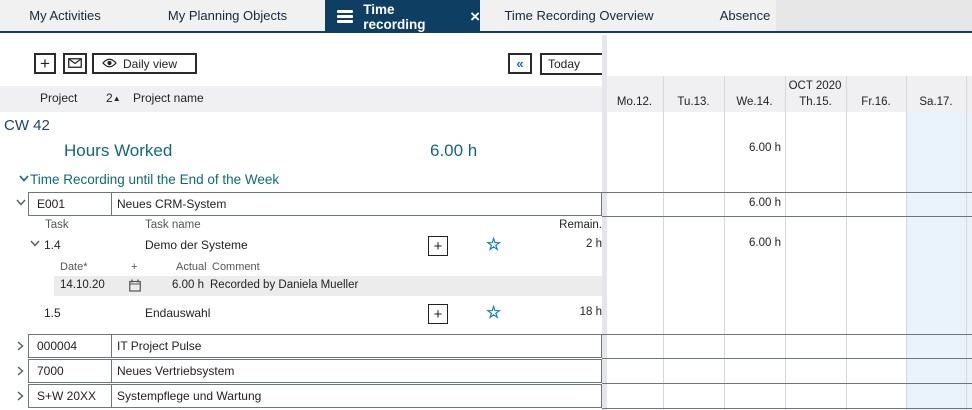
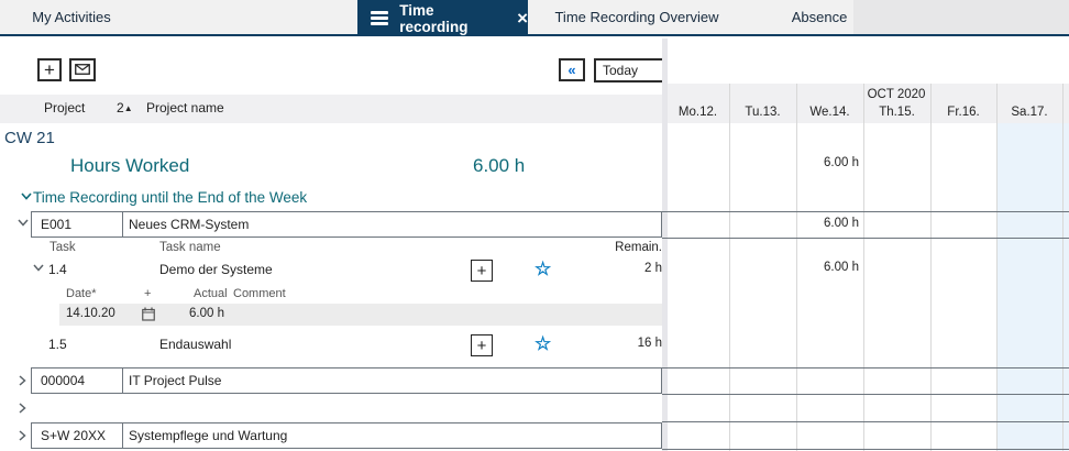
  My Activities
- My Planning Objects
  Time recording
  ×
  Time Recording Overview
  Absence
  +
- Daily view
  «
  Today
  Project
  2▲
  Project name
- CW 42
+ CW 21
  Hours Worked
  6.00 h
  Time Recording until the End of the Week
  E001
  Neues CRM-System
  Task
  Task name
  Remain.
  1.4
  Demo der Systeme
  +
  ☆
  2 h
  Date*
  +
  Actual
  Comment
  14.10.20
  6.00 h
- Recorded by Daniela Mueller
  1.5
  Endauswahl
  +
  ☆
- 18 h
+ 16 h
  000004
  IT Project Pulse
- 7000
- Neues Vertriebsystem
  S+W 20XX
  Systempflege und Wartung
  OCT 2020
  Mo.12.
  Tu.13.
  We.14.
  Th.15.
  Fr.16.
  Sa.17.
  6.00 h
  6.00 h
  6.00 h
